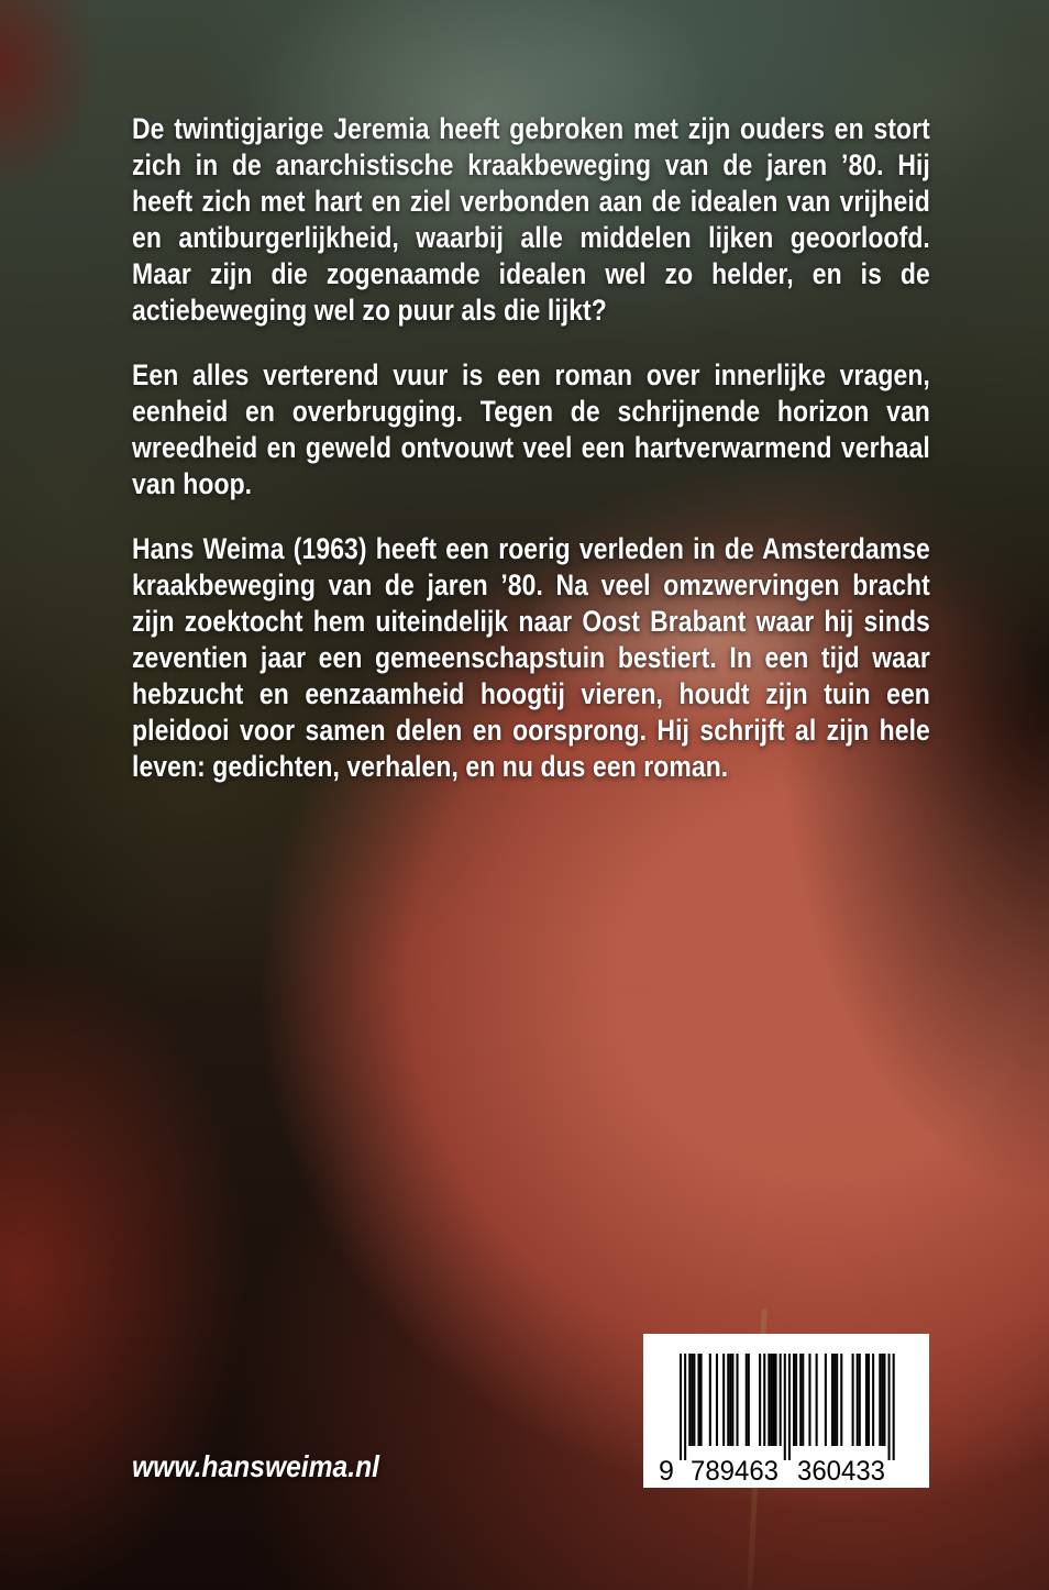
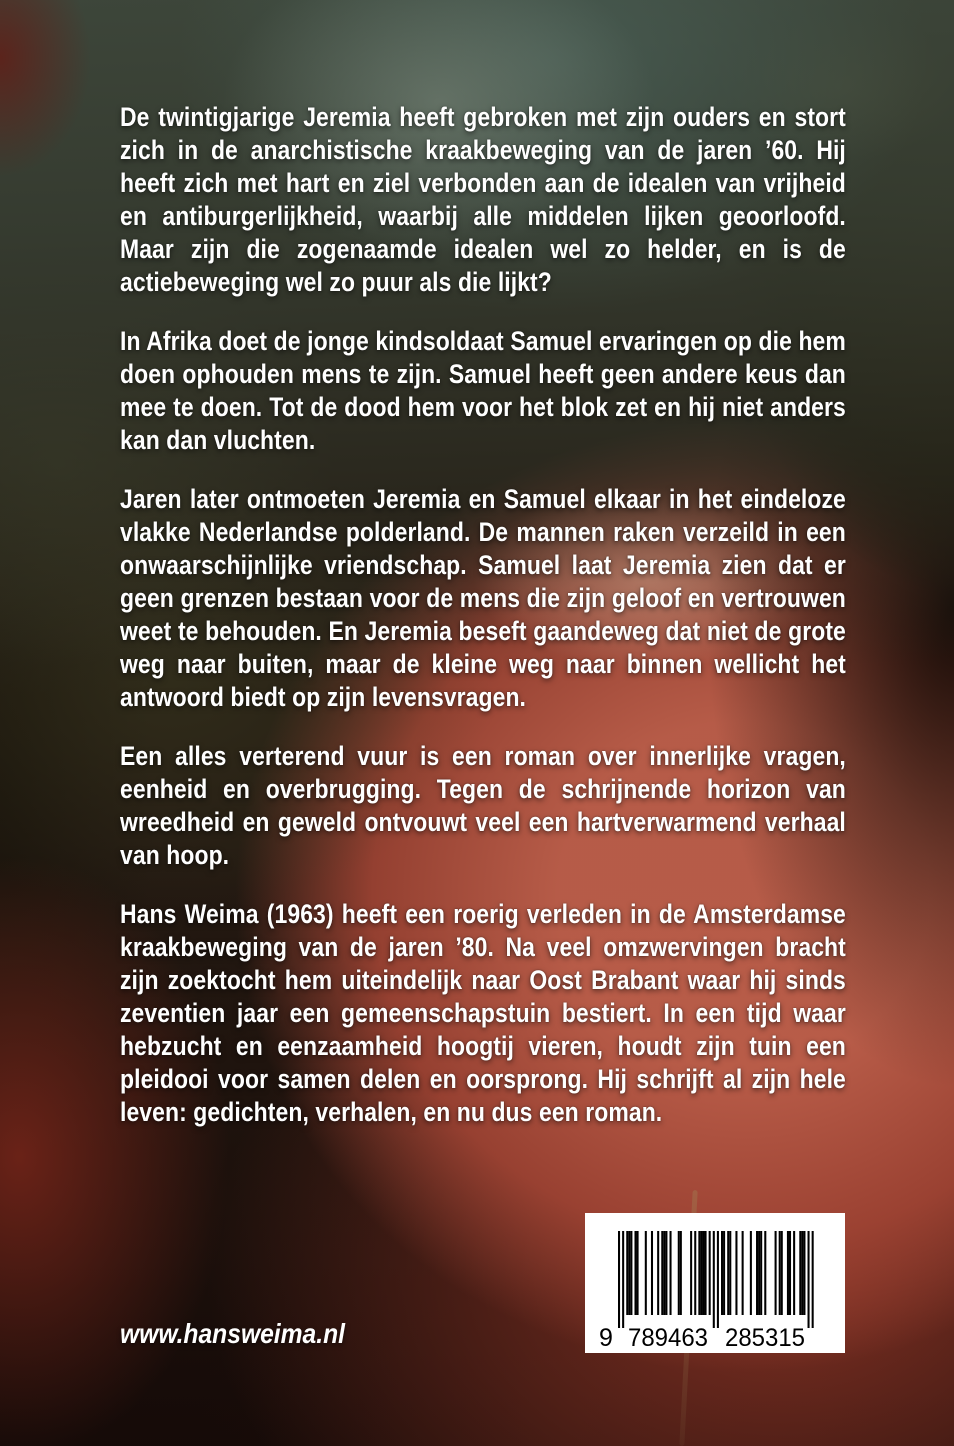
- De twintigjarige Jeremia heeft gebroken met zijn ouders en stort zich in de anarchistische kraakbeweging van de jaren ’80. Hij heeft zich met hart en ziel verbonden aan de idealen van vrijheid en antiburgerlijkheid, waarbij alle middelen lijken geoorloofd. Maar zijn die zogenaamde idealen wel zo helder, en is de actiebeweging wel zo puur als die lijkt?
+ De twintigjarige Jeremia heeft gebroken met zijn ouders en stort zich in de anarchistische kraakbeweging van de jaren ’60. Hij heeft zich met hart en ziel verbonden aan de idealen van vrijheid en antiburgerlijkheid, waarbij alle middelen lijken geoorloofd. Maar zijn die zogenaamde idealen wel zo helder, en is de actiebeweging wel zo puur als die lijkt?
+ In Afrika doet de jonge kindsoldaat Samuel ervaringen op die hem doen ophouden mens te zijn. Samuel heeft geen andere keus dan mee te doen. Tot de dood hem voor het blok zet en hij niet anders kan dan vluchten.
+ Jaren later ontmoeten Jeremia en Samuel elkaar in het eindeloze vlakke Nederlandse polderland. De mannen raken verzeild in een onwaarschijnlijke vriendschap. Samuel laat Jeremia zien dat er geen grenzen bestaan voor de mens die zijn geloof en vertrouwen weet te behouden. En Jeremia beseft gaandeweg dat niet de grote weg naar buiten, maar de kleine weg naar binnen wellicht het antwoord biedt op zijn levensvragen.
  Een alles verterend vuur is een roman over innerlijke vragen, eenheid en overbrugging. Tegen de schrijnende horizon van wreedheid en geweld ontvouwt veel een hartverwarmend verhaal van hoop.
  Hans Weima (1963) heeft een roerig verleden in de Amsterdamse kraakbeweging van de jaren ’80. Na veel omzwervingen bracht zijn zoektocht hem uiteindelijk naar Oost Brabant waar hij sinds zeventien jaar een gemeenschapstuin bestiert. In een tijd waar hebzucht en eenzaamheid hoogtij vieren, houdt zijn tuin een pleidooi voor samen delen en oorsprong. Hij schrijft al zijn hele leven: gedichten, verhalen, en nu dus een roman.
  www.hansweima.nl
  9
  789463
- 360433
+ 285315
